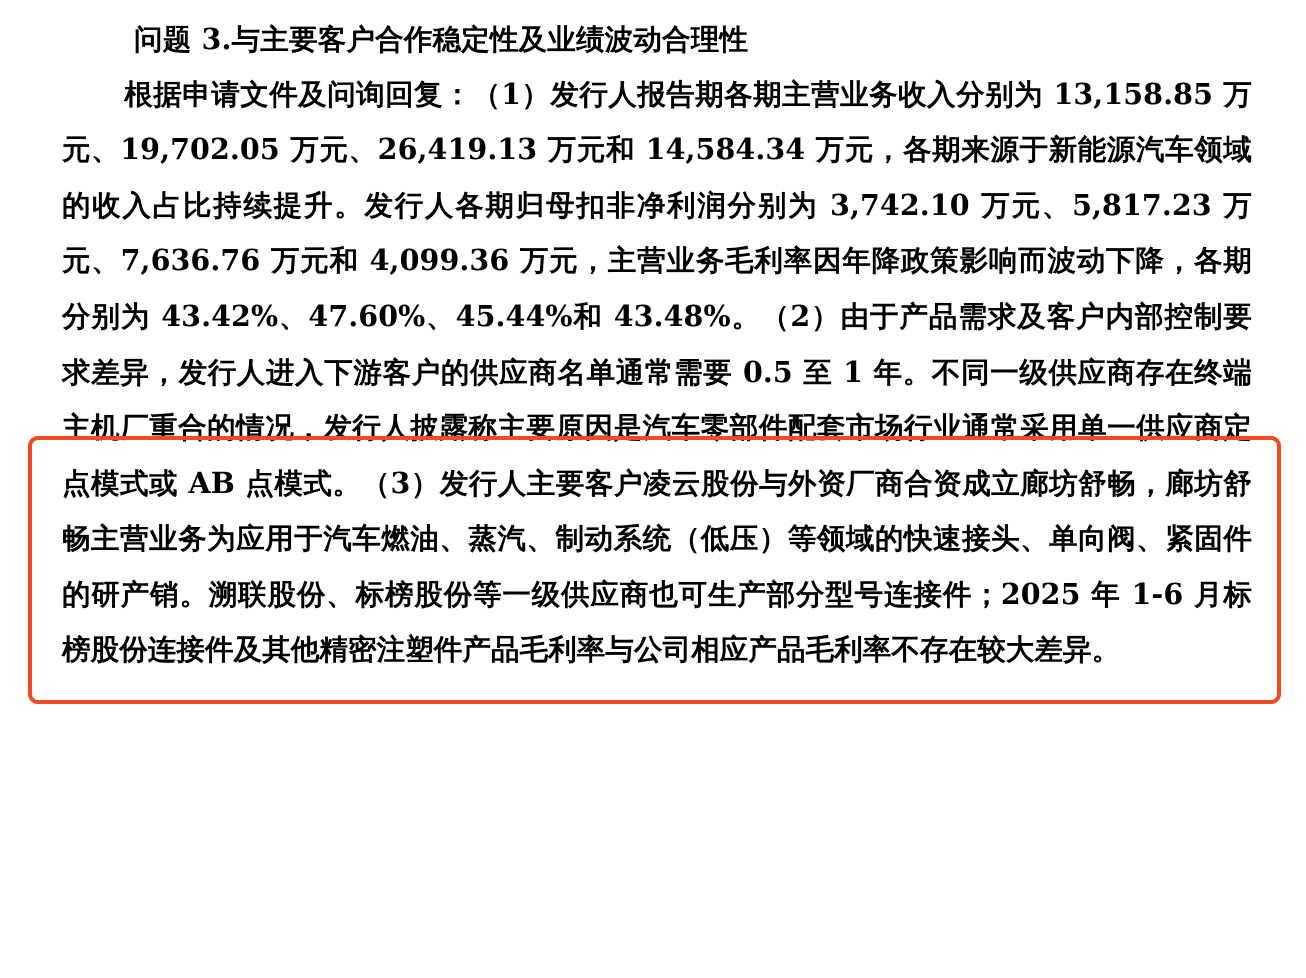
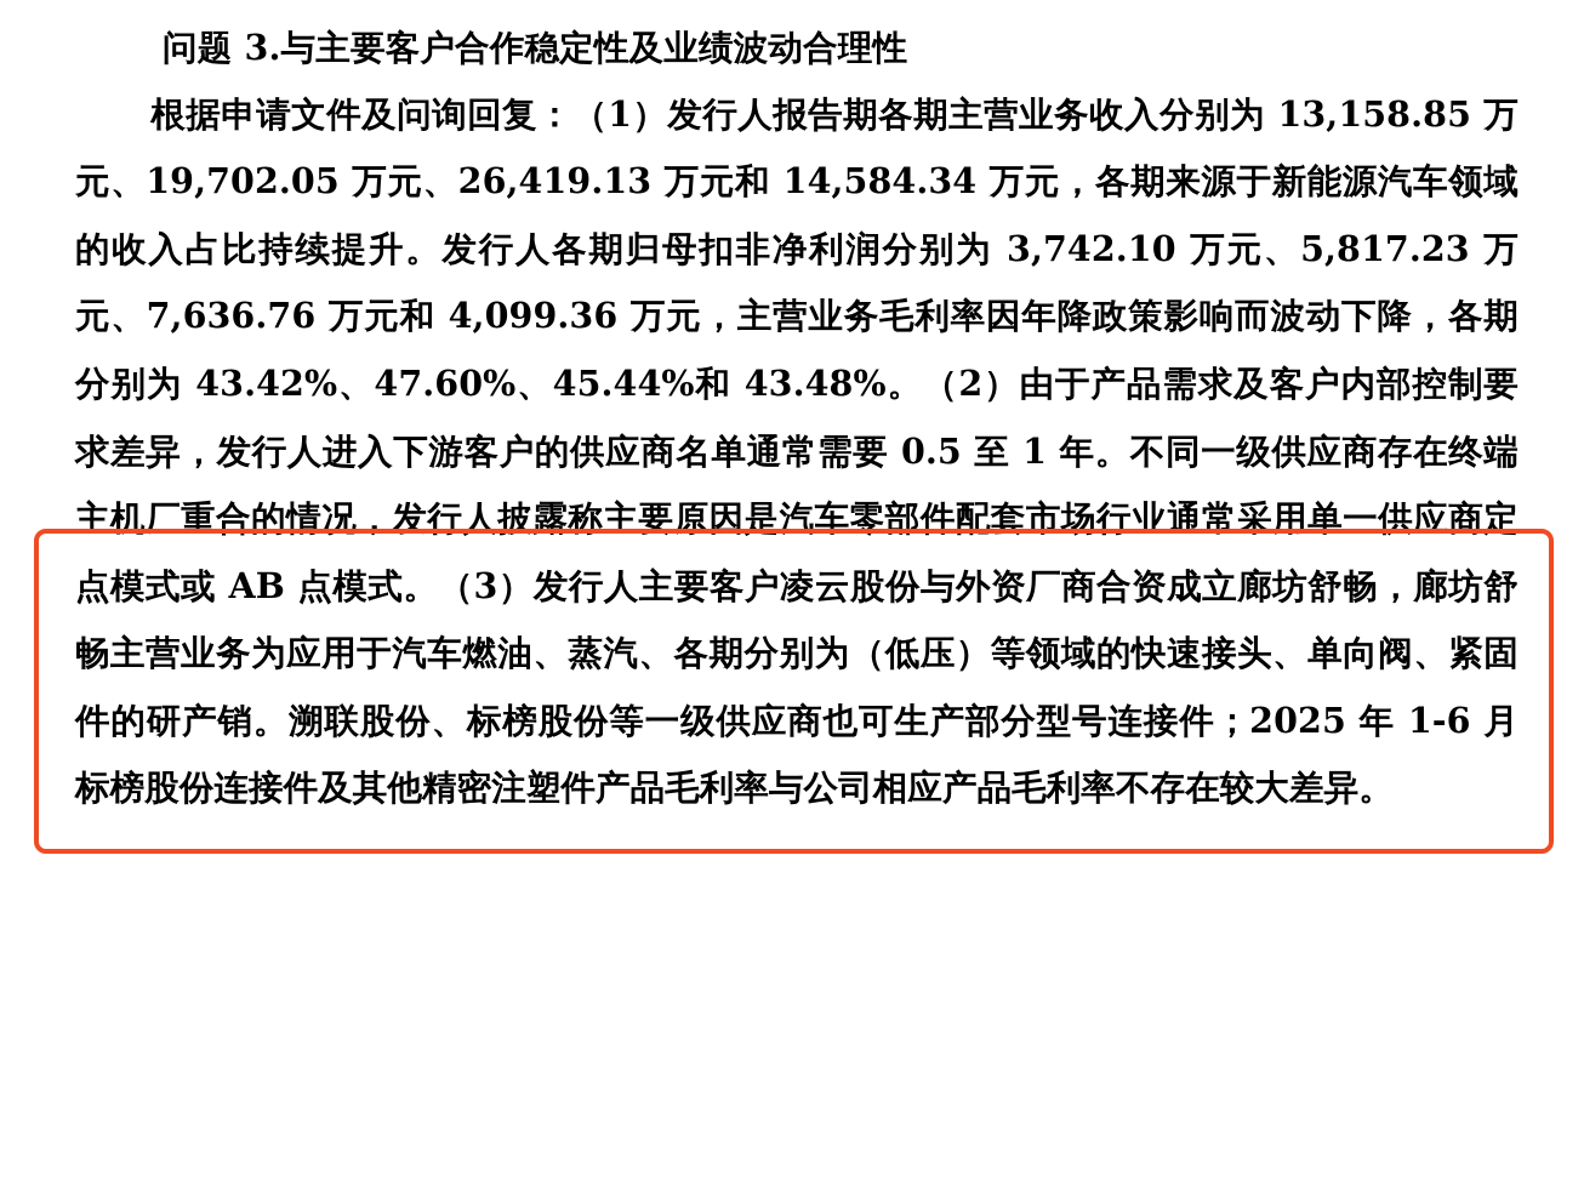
  问题 3.与主要客户合作稳定性及业绩波动合理性
- 根据申请文件及问询回复：（1）发行人报告期各期主营业务收入分别为 13,158.85 万元、19,702.05 万元、26,419.13 万元和 14,584.34 万元，各期来源于新能源汽车领域的收入占比持续提升。发行人各期归母扣非净利润分别为 3,742.10 万元、5,817.23 万元、7,636.76 万元和 4,099.36 万元，主营业务毛利率因年降政策影响而波动下降，各期分别为 43.42%、47.60%、45.44%和 43.48%。（2）由于产品需求及客户内部控制要求差异，发行人进入下游客户的供应商名单通常需要 0.5 至 1 年。不同一级供应商存在终端主机厂重合的情况，发行人披露称主要原因是汽车零部件配套市场行业通常采用单一供应商定点模式或 AB 点模式。（3）发行人主要客户凌云股份与外资厂商合资成立廊坊舒畅，廊坊舒畅主营业务为应用于汽车燃油、蒸汽、制动系统（低压）等领域的快速接头、单向阀、紧固件的研产销。溯联股份、标榜股份等一级供应商也可生产部分型号连接件；2025 年 1-6 月标榜股份连接件及其他精密注塑件产品毛利率与公司相应产品毛利率不存在较大差异。
+ 根据申请文件及问询回复：（1）发行人报告期各期主营业务收入分别为 13,158.85 万元、19,702.05 万元、26,419.13 万元和 14,584.34 万元，各期来源于新能源汽车领域的收入占比持续提升。发行人各期归母扣非净利润分别为 3,742.10 万元、5,817.23 万元、7,636.76 万元和 4,099.36 万元，主营业务毛利率因年降政策影响而波动下降，各期分别为 43.42%、47.60%、45.44%和 43.48%。（2）由于产品需求及客户内部控制要求差异，发行人进入下游客户的供应商名单通常需要 0.5 至 1 年。不同一级供应商存在终端主机厂重合的情况，发行人披露称主要原因是汽车零部件配套市场行业通常采用单一供应商定点模式或 AB 点模式。（3）发行人主要客户凌云股份与外资厂商合资成立廊坊舒畅，廊坊舒畅主营业务为应用于汽车燃油、蒸汽、各期分别为（低压）等领域的快速接头、单向阀、紧固件的研产销。溯联股份、标榜股份等一级供应商也可生产部分型号连接件；2025 年 1-6 月标榜股份连接件及其他精密注塑件产品毛利率与公司相应产品毛利率不存在较大差异。
